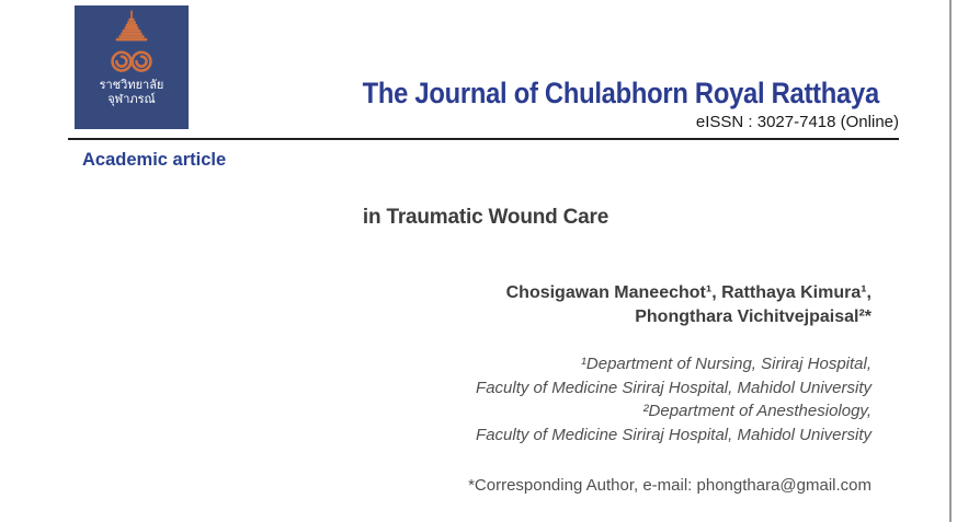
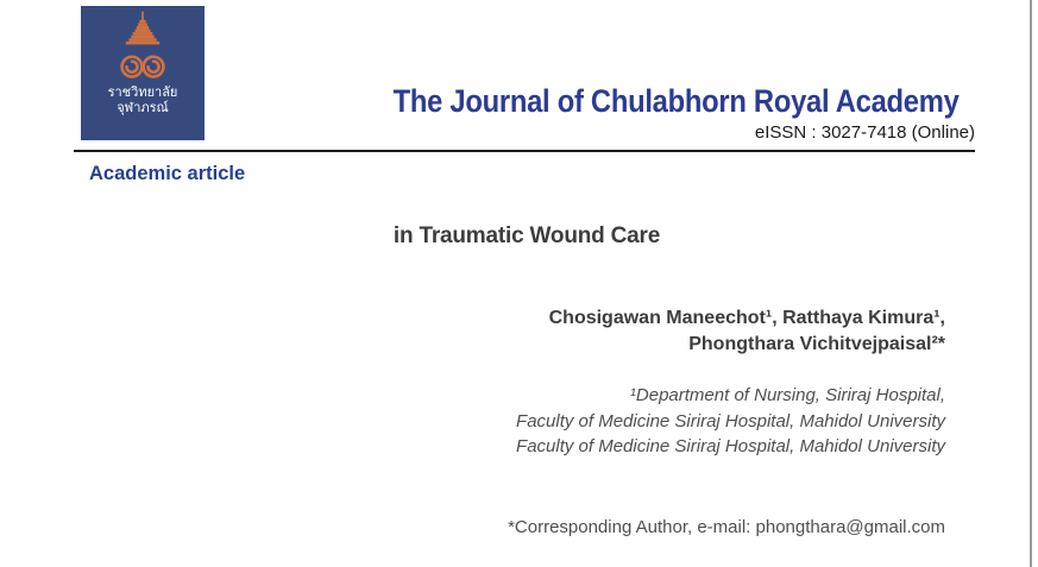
  ราชวิทยาลัย
  จุฬาภรณ์
- The Journal of Chulabhorn Royal Ratthaya
+ The Journal of Chulabhorn Royal Academy
  eISSN : 3027-7418 (Online)
  Academic article
  in Traumatic Wound Care
  Chosigawan Maneechot¹, Ratthaya Kimura¹,
  Phongthara Vichitvejpaisal²*
  ¹Department of Nursing, Siriraj Hospital,
  Faculty of Medicine Siriraj Hospital, Mahidol University
- ²Department of Anesthesiology,
  Faculty of Medicine Siriraj Hospital, Mahidol University
  *Corresponding Author, e-mail: phongthara@gmail.com
